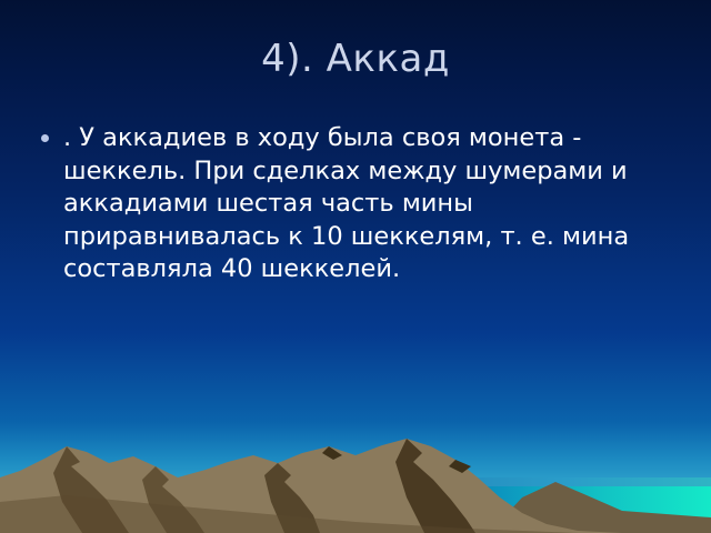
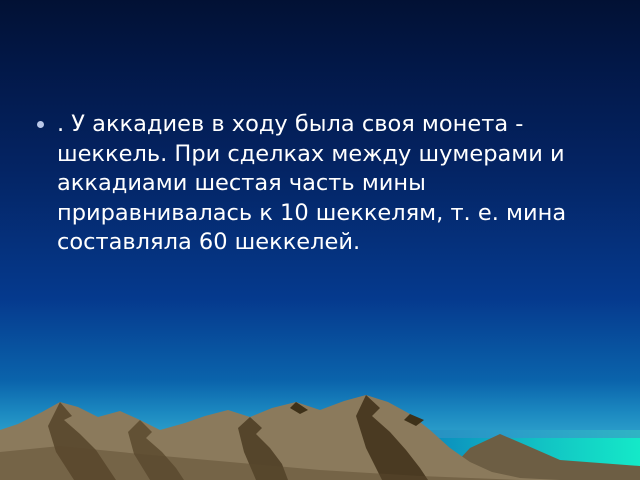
- 4). Аккад
- . У аккадиев в ходу была своя монета - шеккель. При сделках между шумерами и аккадиами шестая часть мины приравнивалась к 10 шеккелям, т. е. мина составляла 40 шеккелей.
+ . У аккадиев в ходу была своя монета - шеккель. При сделках между шумерами и аккадиами шестая часть мины приравнивалась к 10 шеккелям, т. е. мина составляла 60 шеккелей.
